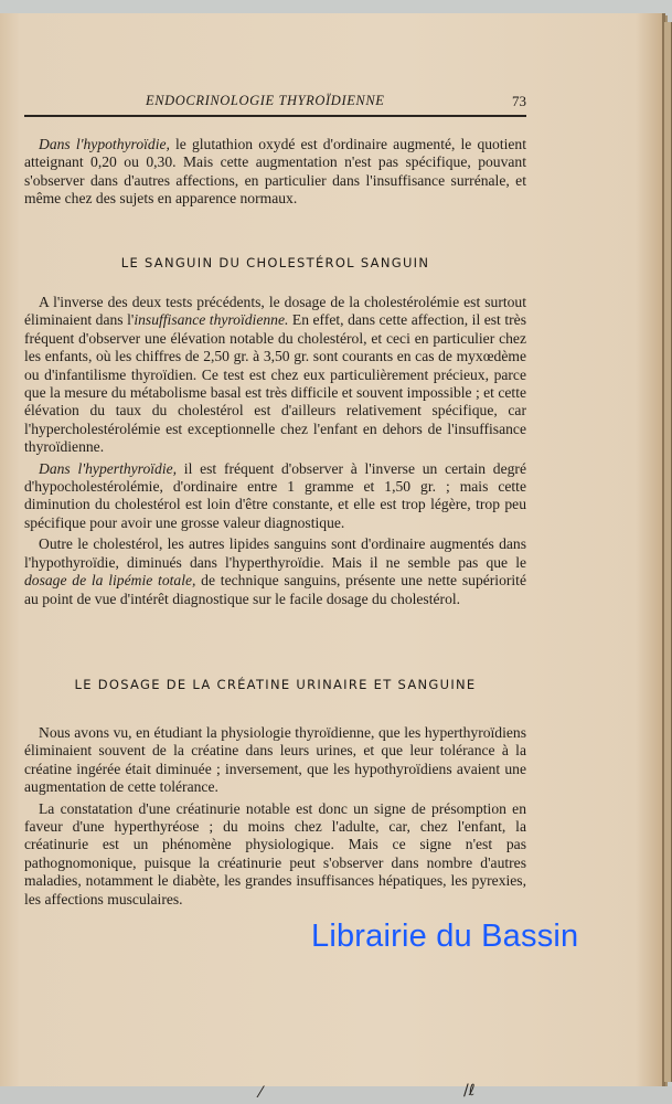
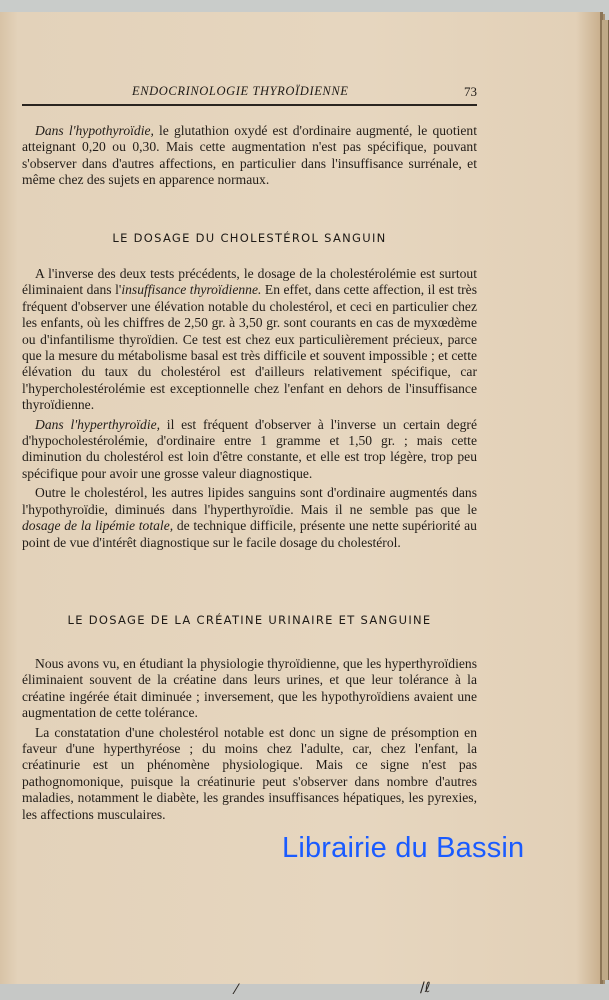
  ENDOCRINOLOGIE THYROÏDIENNE
  73
  Dans l'hypothyroïdie, le glutathion oxydé est d'ordinaire augmenté, le quotient atteignant 0,20 ou 0,30. Mais cette augmentation n'est pas spécifique, pouvant s'observer dans d'autres affections, en particulier dans l'insuffisance surrénale, et même chez des sujets en apparence normaux.
- LE SANGUIN DU CHOLESTÉROL SANGUIN
+ LE DOSAGE DU CHOLESTÉROL SANGUIN
  A l'inverse des deux tests précédents, le dosage de la cholestérolémie est surtout éliminaient dans l'insuffisance thyroïdienne. En effet, dans cette affection, il est très fréquent d'observer une élévation notable du cholestérol, et ceci en particulier chez les enfants, où les chiffres de 2,50 gr. à 3,50 gr. sont courants en cas de myxœdème ou d'infantilisme thyroïdien. Ce test est chez eux particulièrement précieux, parce que la mesure du métabolisme basal est très difficile et souvent impossible ; et cette élévation du taux du cholestérol est d'ailleurs relativement spécifique, car l'hypercholestérolémie est exceptionnelle chez l'enfant en dehors de l'insuffisance thyroïdienne.
  Dans l'hyperthyroïdie, il est fréquent d'observer à l'inverse un certain degré d'hypocholestérolémie, d'ordinaire entre 1 gramme et 1,50 gr. ; mais cette diminution du cholestérol est loin d'être constante, et elle est trop légère, trop peu spécifique pour avoir une grosse valeur diagnostique.
- Outre le cholestérol, les autres lipides sanguins sont d'ordinaire augmentés dans l'hypothyroïdie, diminués dans l'hyperthyroïdie. Mais il ne semble pas que le dosage de la lipémie totale, de technique sanguins, présente une nette supériorité au point de vue d'intérêt diagnostique sur le facile dosage du cholestérol.
+ Outre le cholestérol, les autres lipides sanguins sont d'ordinaire augmentés dans l'hypothyroïdie, diminués dans l'hyperthyroïdie. Mais il ne semble pas que le dosage de la lipémie totale, de technique difficile, présente une nette supériorité au point de vue d'intérêt diagnostique sur le facile dosage du cholestérol.
  LE DOSAGE DE LA CRÉATINE URINAIRE ET SANGUINE
  Nous avons vu, en étudiant la physiologie thyroïdienne, que les hyperthyroïdiens éliminaient souvent de la créatine dans leurs urines, et que leur tolérance à la créatine ingérée était diminuée ; inversement, que les hypothyroïdiens avaient une augmentation de cette tolérance.
- La constatation d'une créatinurie notable est donc un signe de présomption en faveur d'une hyperthyréose ; du moins chez l'adulte, car, chez l'enfant, la créatinurie est un phénomène physiologique. Mais ce signe n'est pas pathognomonique, puisque la créatinurie peut s'observer dans nombre d'autres maladies, notamment le diabète, les grandes insuffisances hépatiques, les pyrexies, les affections musculaires.
+ La constatation d'une cholestérol notable est donc un signe de présomption en faveur d'une hyperthyréose ; du moins chez l'adulte, car, chez l'enfant, la créatinurie est un phénomène physiologique. Mais ce signe n'est pas pathognomonique, puisque la créatinurie peut s'observer dans nombre d'autres maladies, notamment le diabète, les grandes insuffisances hépatiques, les pyrexies, les affections musculaires.
  Librairie du Bassin
  ⁄
  /ℓ
